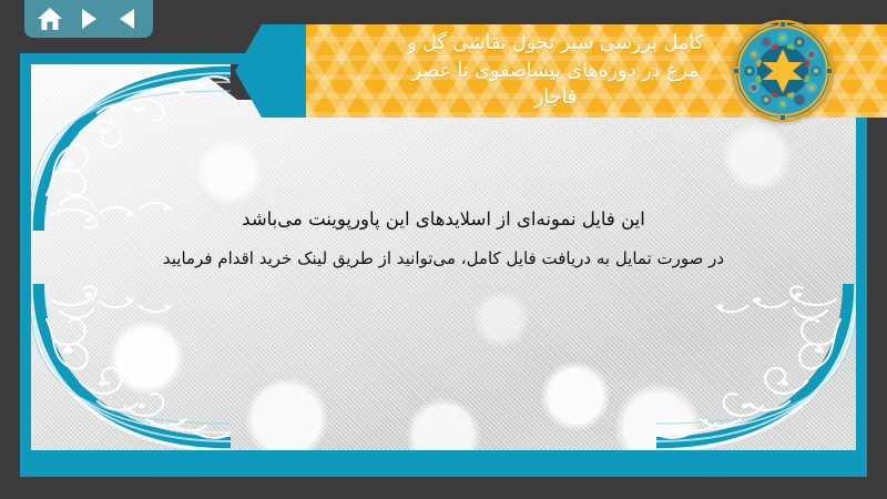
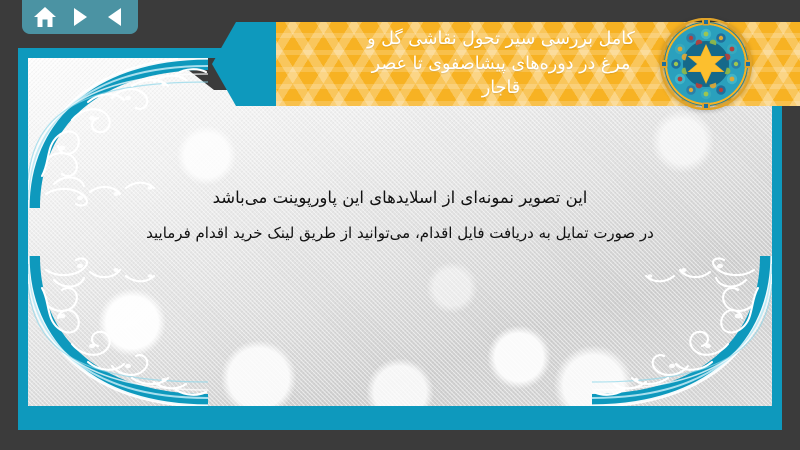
- این فایل نمونه‌ای از اسلایدهای این پاورپوینت می‌باشد
+ این تصویر نمونه‌ای از اسلایدهای این پاورپوینت می‌باشد
- در صورت تمایل به دریافت فایل کامل، می‌توانید از طریق لینک خرید اقدام فرمایید
+ در صورت تمایل به دریافت فایل اقدام، می‌توانید از طریق لینک خرید اقدام فرمایید
  کامل بررسی سیر تحول نقاشی گل و
  مرغ در دوره‌های پیشاصفوی تا عصر
  قاجار
